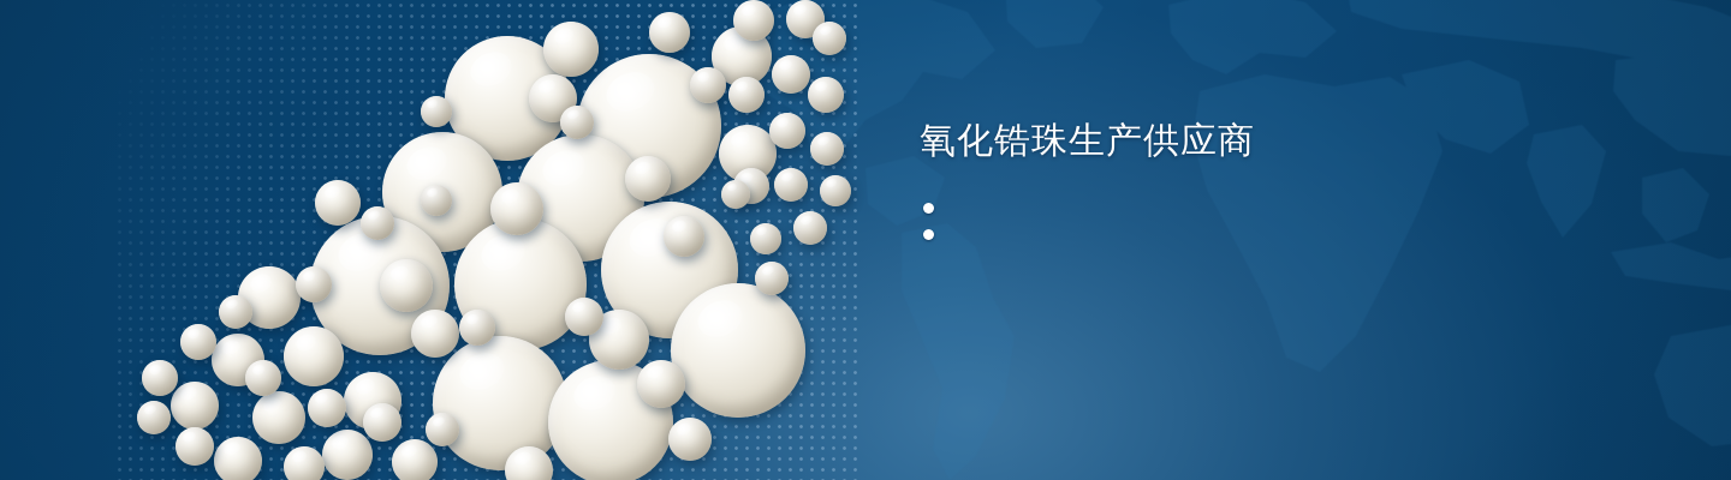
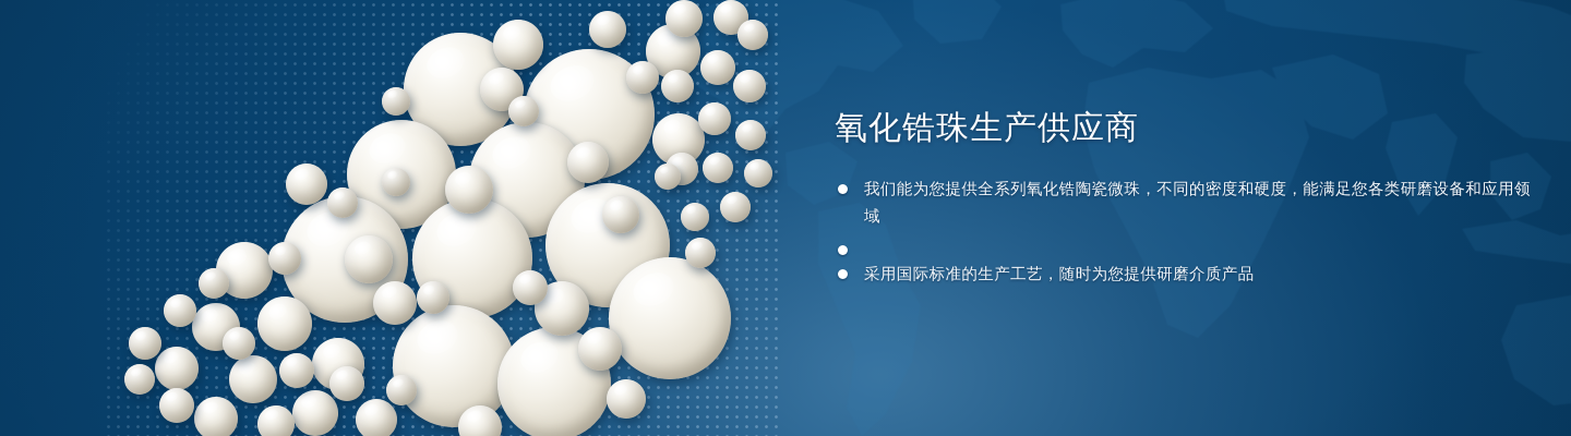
  氧化锆珠生产供应商
+ 我们能为您提供全系列氧化锆陶瓷微珠，不同的密度和硬度，能满足您各类研磨设备和应用领域
+ 采用国际标准的生产工艺，随时为您提供研磨介质产品
